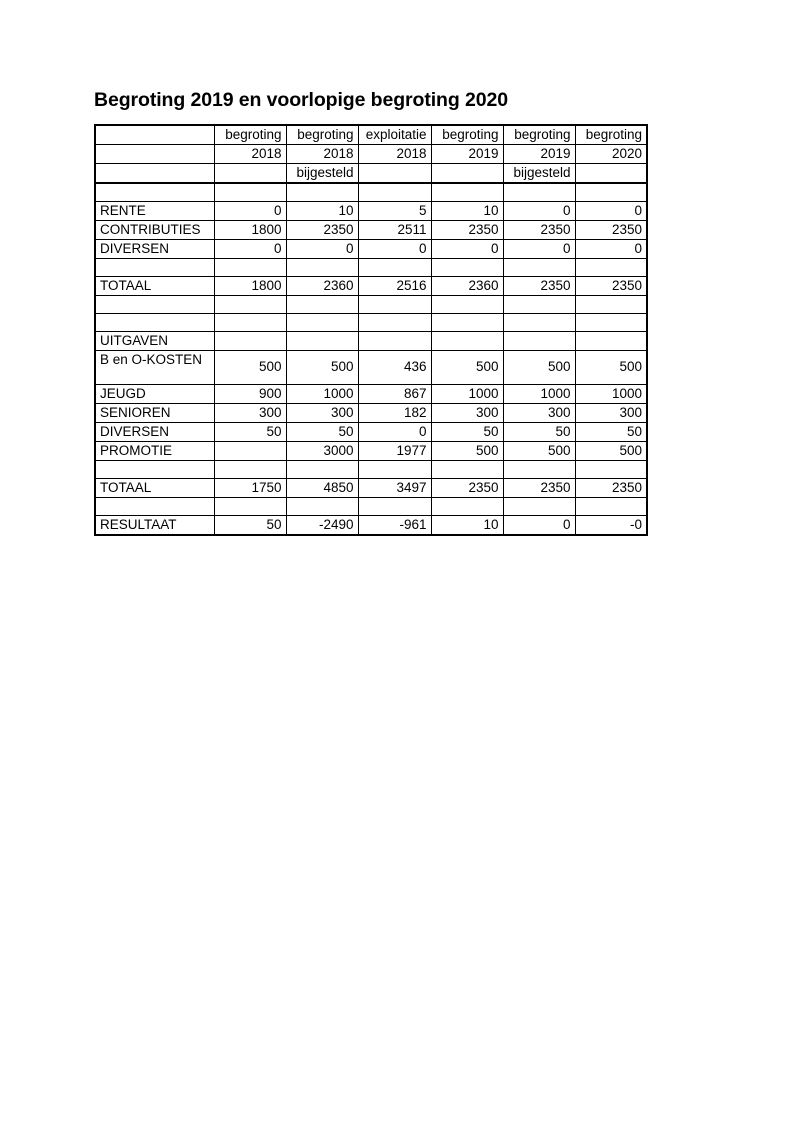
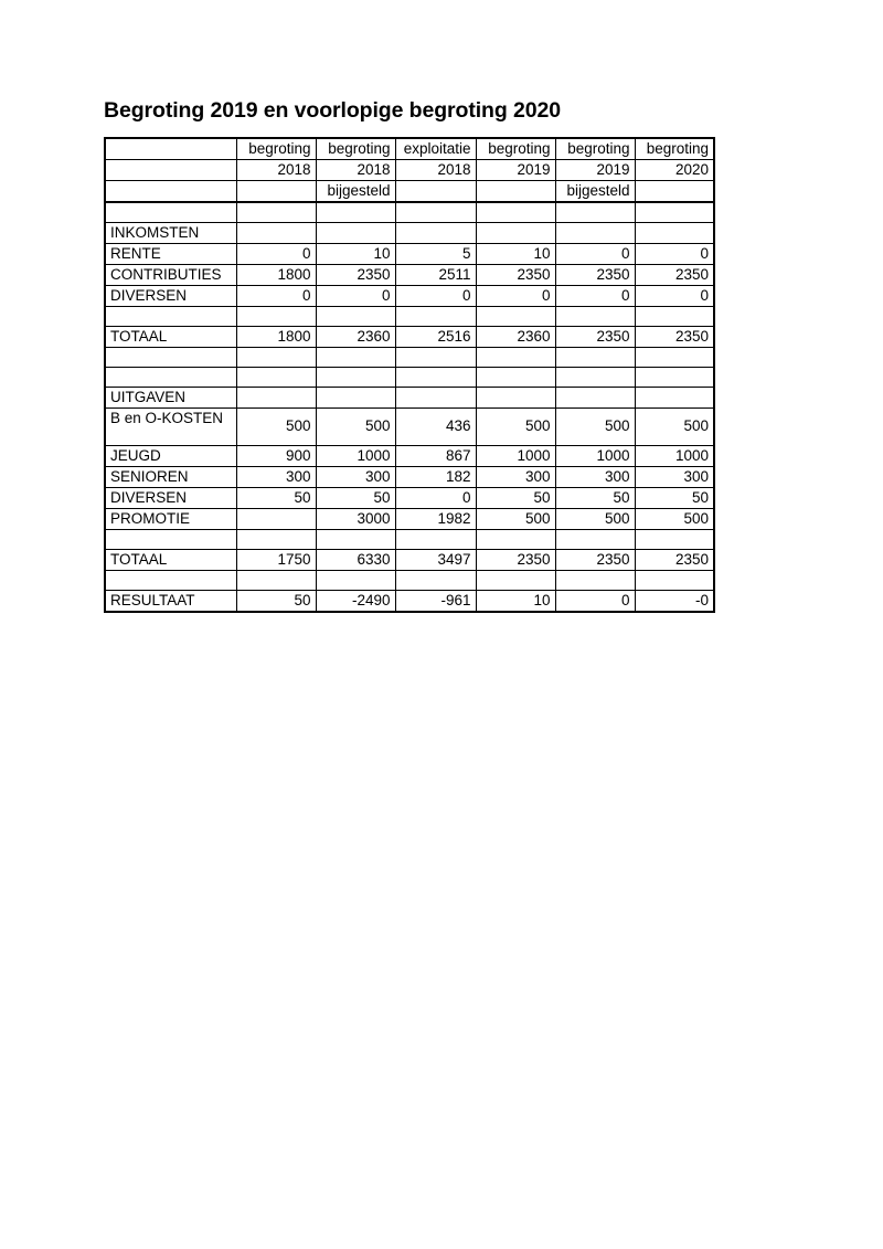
  Begroting 2019 en voorlopige begroting 2020
  	begroting	begroting	exploitatie	begroting	begroting	begroting
  	2018	2018	2018	2019	2019	2020
  		bijgesteld			bijgesteld
+ INKOMSTEN
  RENTE	0	10	5	10	0	0
  CONTRIBUTIES	1800	2350	2511	2350	2350	2350
  DIVERSEN	0	0	0	0	0	0
  TOTAAL	1800	2360	2516	2360	2350	2350
  UITGAVEN
  B en O-KOSTEN	500	500	436	500	500	500
  JEUGD	900	1000	867	1000	1000	1000
  SENIOREN	300	300	182	300	300	300
  DIVERSEN	50	50	0	50	50	50
- PROMOTIE		3000	1977	500	500	500
+ PROMOTIE		3000	1982	500	500	500
- TOTAAL	1750	4850	3497	2350	2350	2350
+ TOTAAL	1750	6330	3497	2350	2350	2350
  RESULTAAT	50	-2490	-961	10	0	-0
